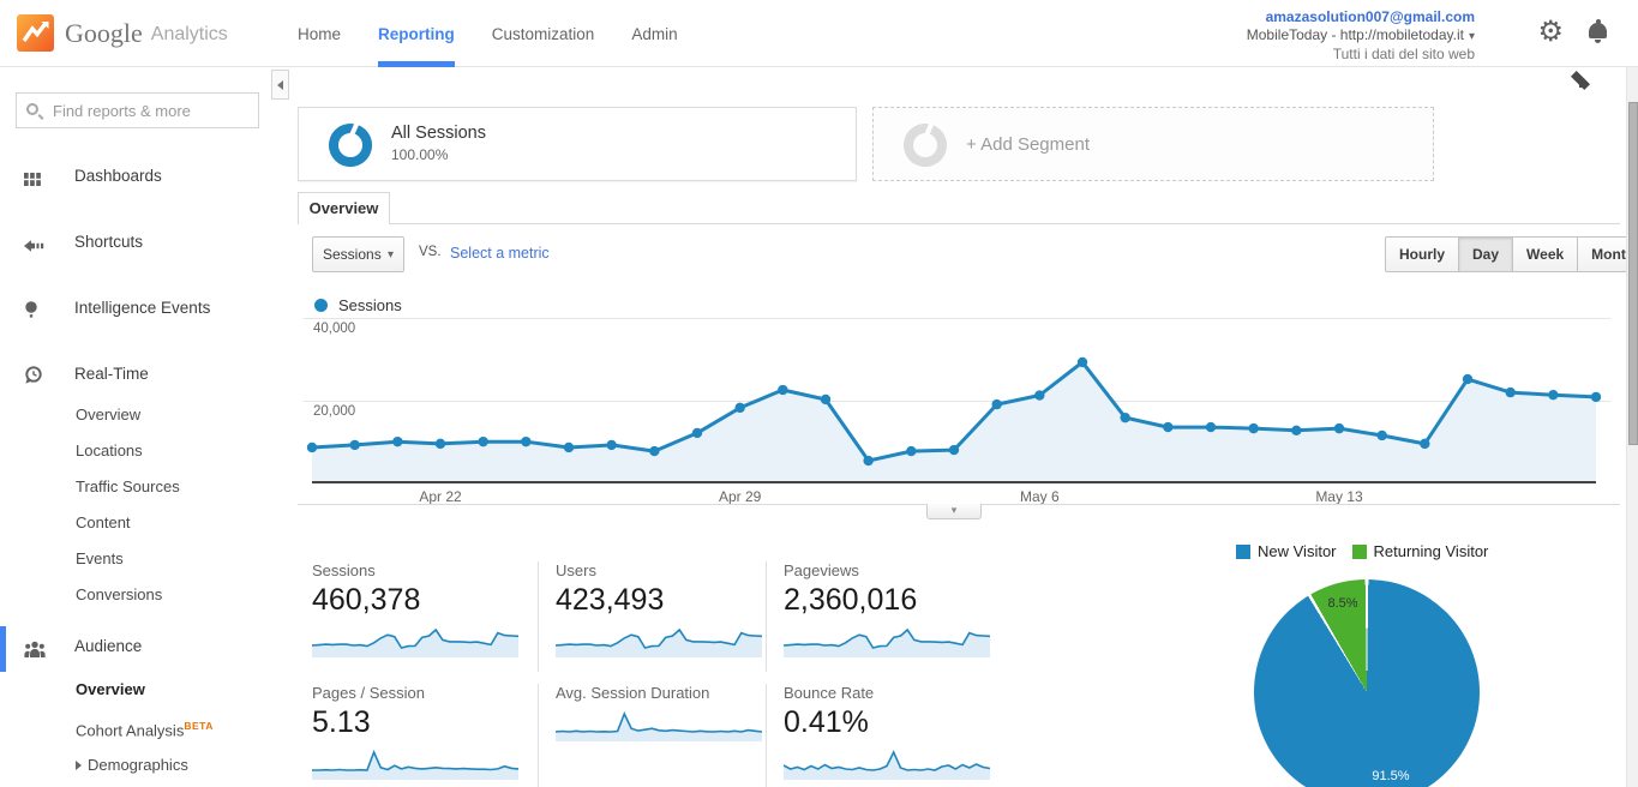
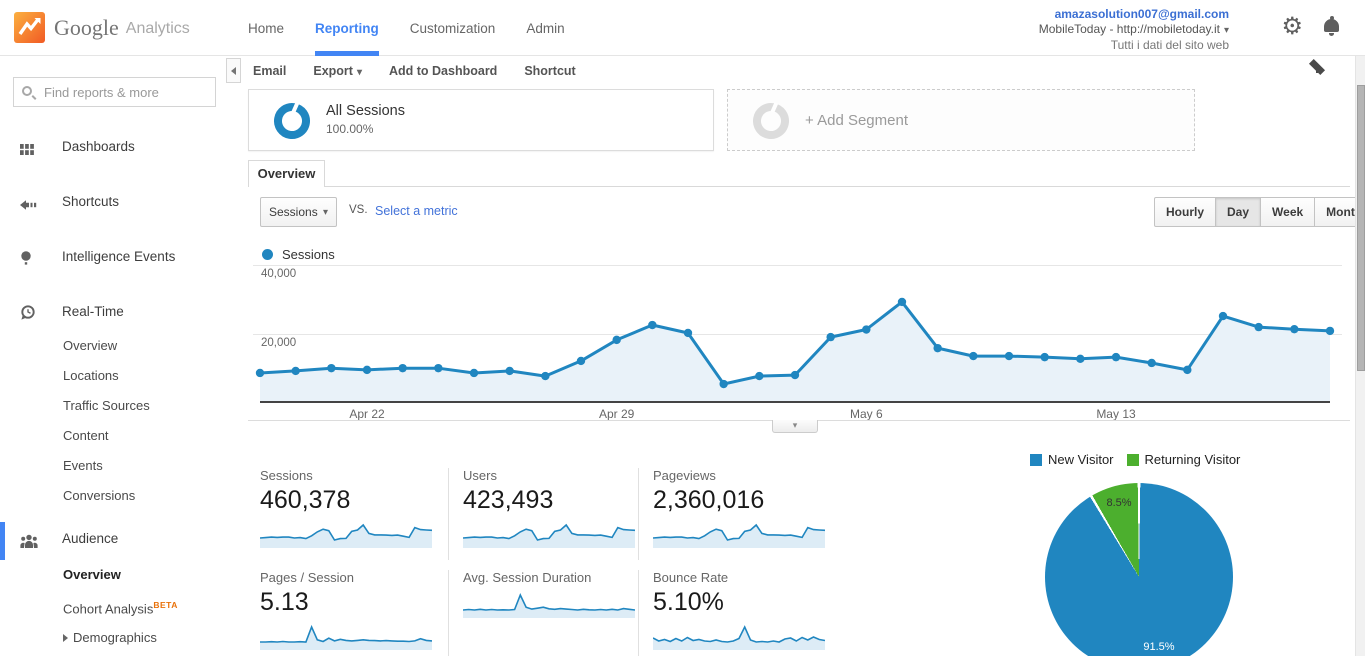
  Google
  Analytics
  Home
  Reporting
  Customization
  Admin
  amazasolution007@gmail.com
  MobileToday - http://mobiletoday.it ▾
  Tutti i dati del sito web
  ⚙
  Find reports & more
  Dashboards
  Shortcuts
  Intelligence Events
  Real-Time
  Overview
  Locations
  Traffic Sources
  Content
  Events
  Conversions
  Audience
  Overview
  Cohort AnalysisBETA
  Demographics
+ Email
+ Export ▾
+ Add to Dashboard
+ Shortcut
  All Sessions
  100.00%
  + Add Segment
  Overview
  Sessions
  ▾
  VS.
  Select a metric
  Hourly
  Day
  Week
  Mont
  Sessions
  40,000
  20,000
  Apr 22
  Apr 29
  May 6
  May 13
  ▾
  Sessions
  460,378
  Users
  423,493
  Pageviews
  2,360,016
  Pages / Session
  5.13
  Avg. Session Duration
  Bounce Rate
- 0.41%
+ 5.10%
  New Visitor
  Returning Visitor
  8.5%
  91.5%
